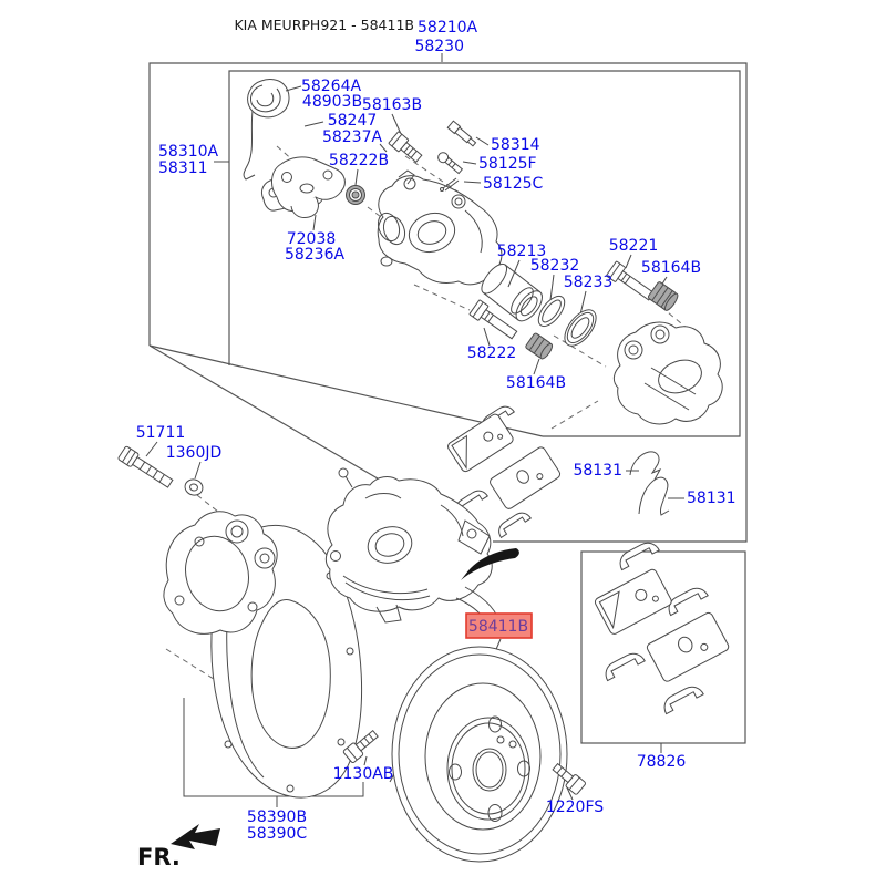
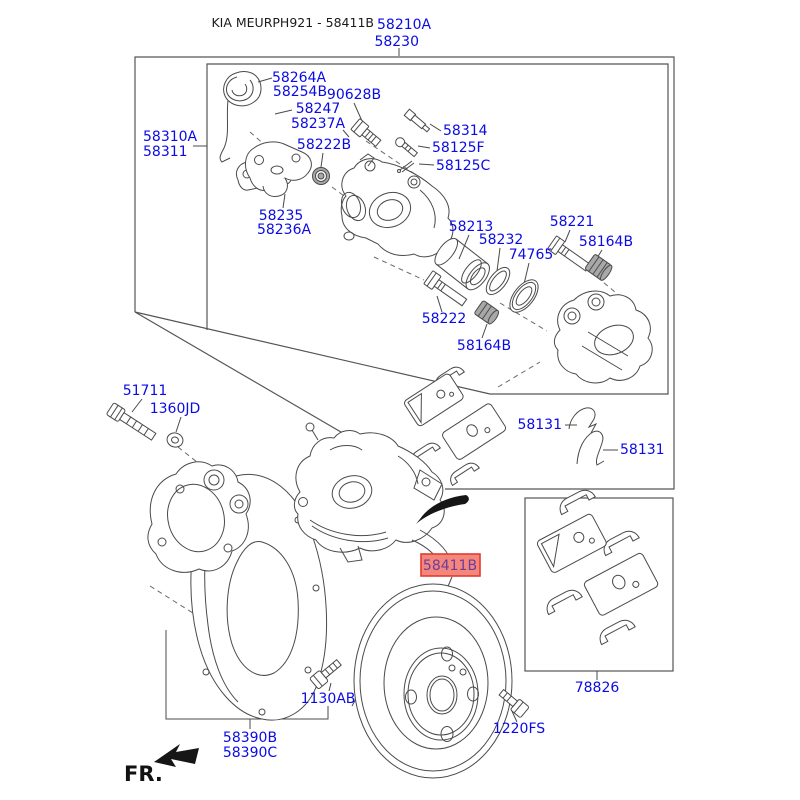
  KIA MEURPH921 - 58411B
  58210A
  58230
  58264A
- 48903B
+ 58254B
- 58163B
+ 90628B
  58247
  58237A
  58310A
  58311
  58222B
  58314
  58125F
  58125C
- 72038
+ 58235
  58236A
  58213
  58232
- 58233
+ 74765
  58221
  58164B
  58222
  58164B
  51711
  1360JD
  58131
  58131
  58411B
  78826
  1130AB
  1220FS
  58390B
  58390C
  FR.
